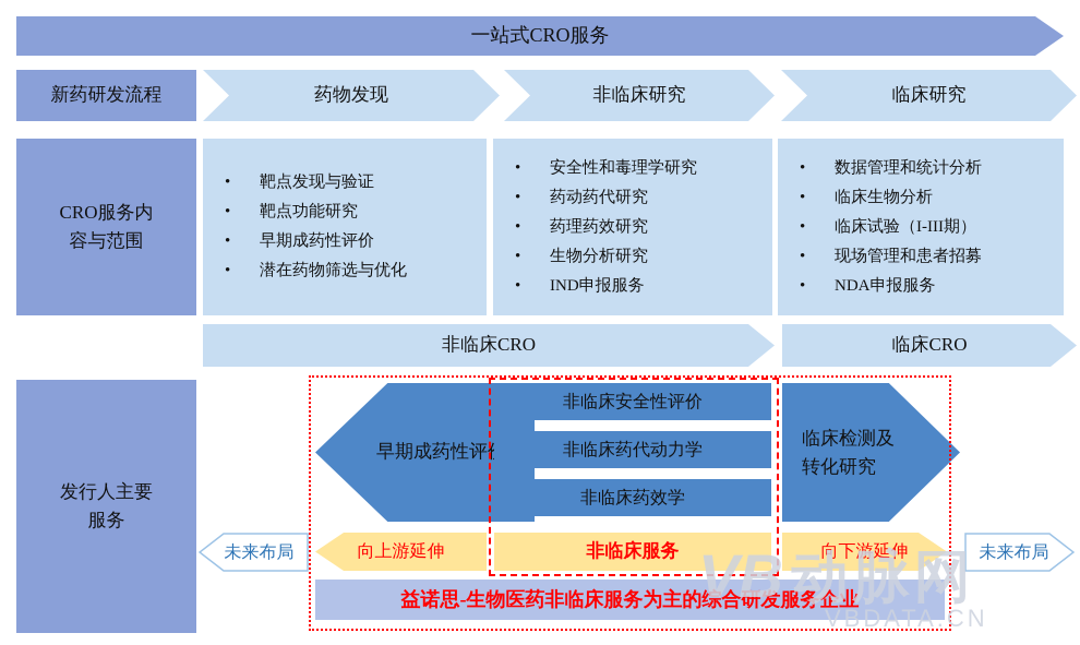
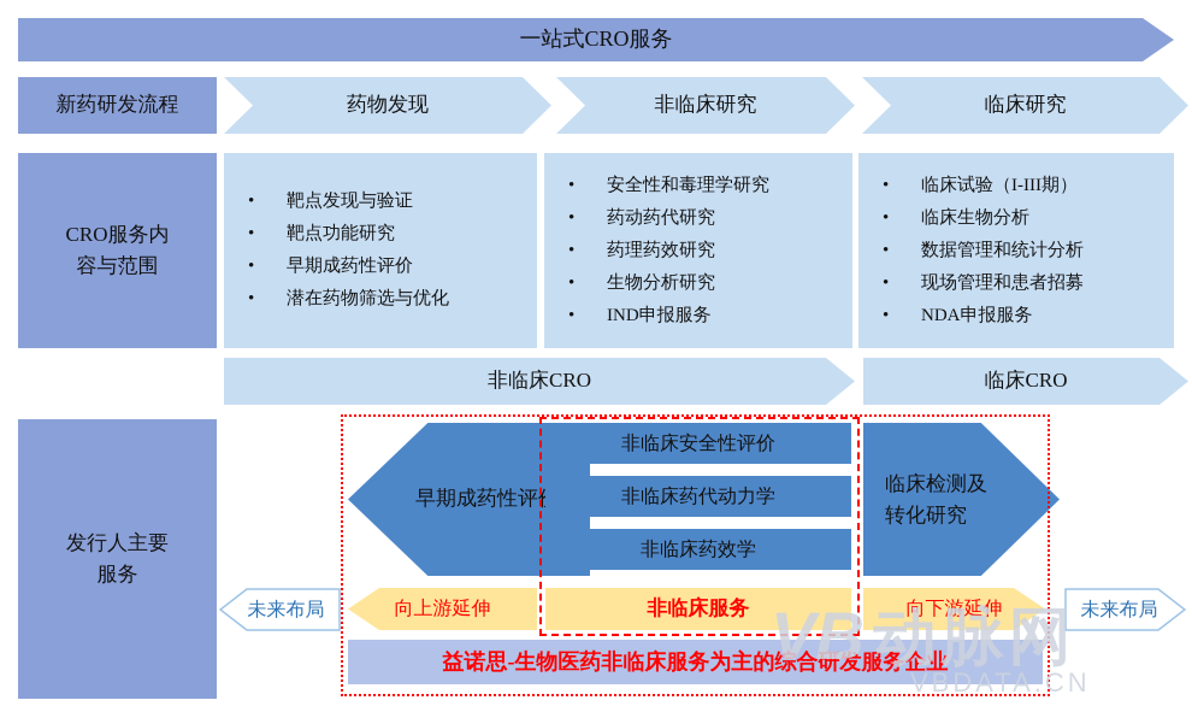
  一站式CRO服务
  新药研发流程
  药物发现
  非临床研究
  临床研究
  CRO服务内
  容与范围
  •
  靶点发现与验证
  •
  靶点功能研究
  •
  早期成药性评价
  •
  潜在药物筛选与优化
  •
  安全性和毒理学研究
  •
  药动药代研究
  •
  药理药效研究
  •
  生物分析研究
  •
  IND申报服务
  •
- 数据管理和统计分析
+ 临床试验（I-III期）
  •
  临床生物分析
  •
- 临床试验（I-III期）
+ 数据管理和统计分析
  •
  现场管理和患者招募
  •
  NDA申报服务
  非临床CRO
  临床CRO
  发行人主要
  服务
  早期成药性评
  非临床安全性评价
  非临床药代动力学
  非临床药效学
  临床检测及
  转化研究
  向上游延伸
  非临床服务
  向下游延伸
  未来布局
  未来布局
  益诺思-生物医药非临床服务为主的综合研发服务企业
  VB
  动脉网
  VBDATA.CN
